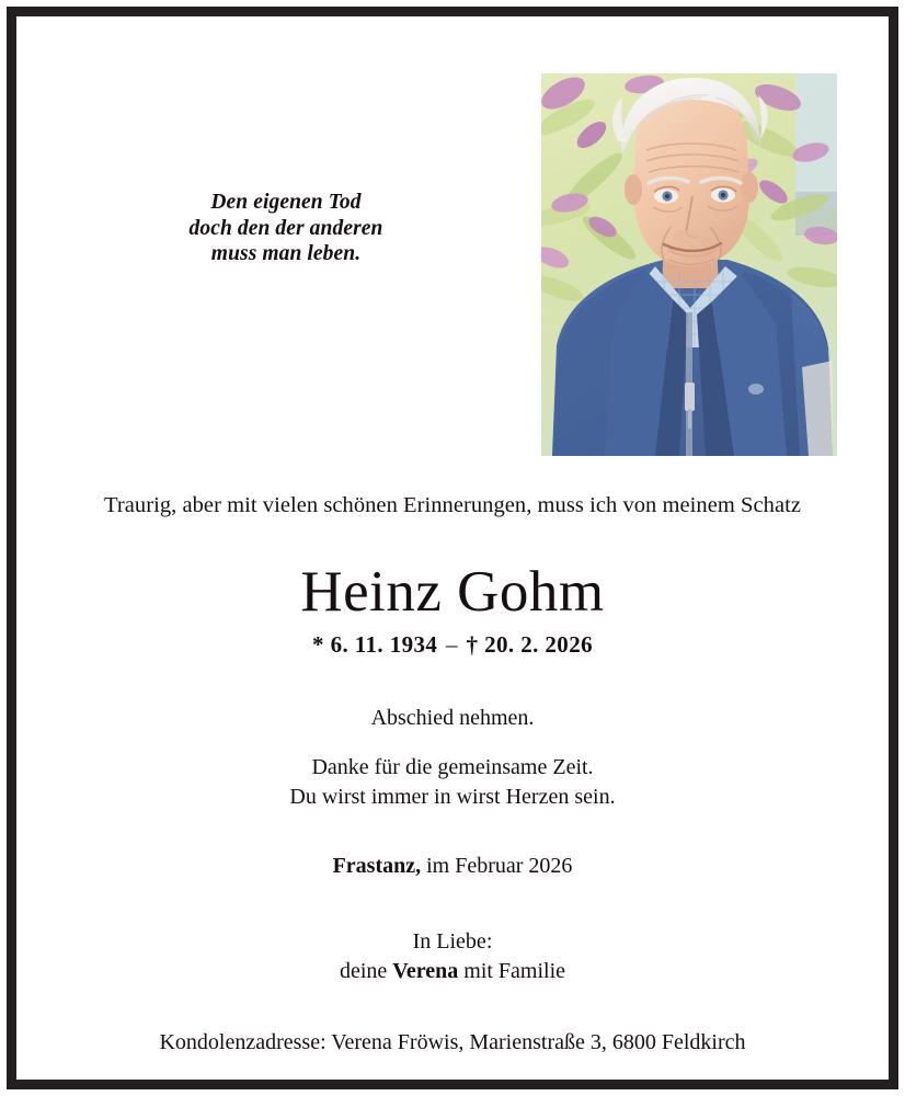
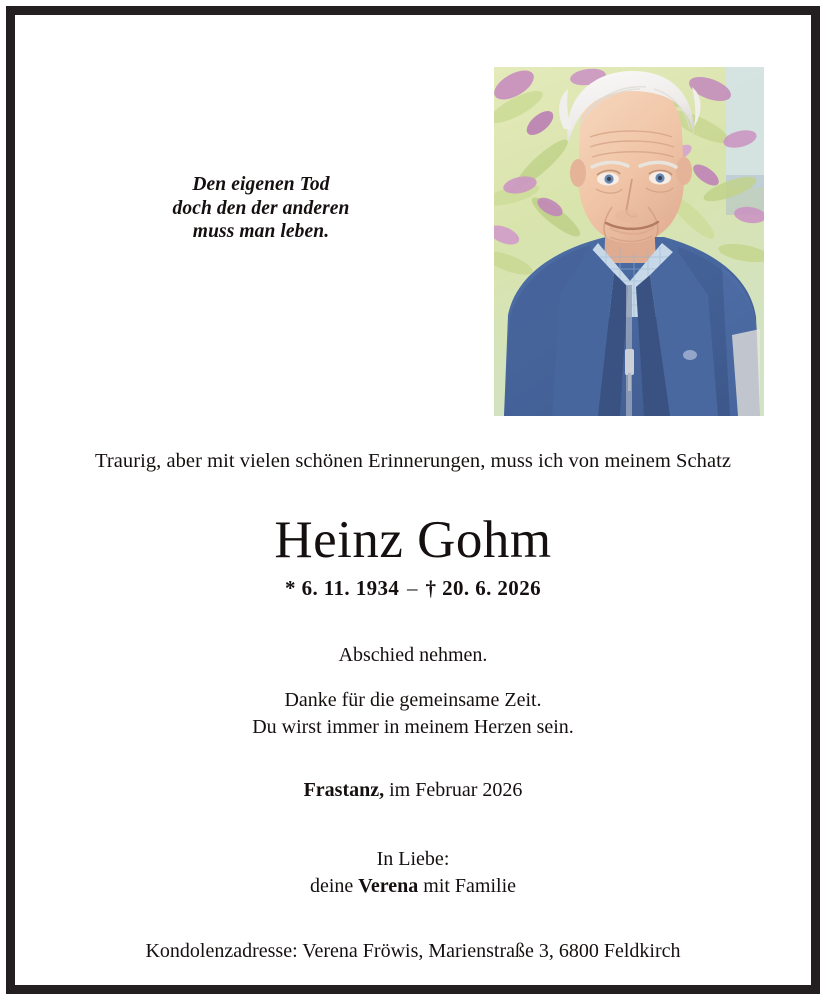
  Den eigenen Tod
  doch den der anderen
  muss man leben.
  Traurig, aber mit vielen schönen Erinnerungen, muss ich von meinem Schatz
  Heinz Gohm
- * 6. 11. 1934 – † 20. 2. 2026
+ * 6. 11. 1934 – † 20. 6. 2026
  Abschied nehmen.
  Danke für die gemeinsame Zeit.
- Du wirst immer in wirst Herzen sein.
+ Du wirst immer in meinem Herzen sein.
  Frastanz, im Februar 2026
  In Liebe:
  deine Verena mit Familie
  Kondolenzadresse: Verena Fröwis, Marienstraße 3, 6800 Feldkirch
